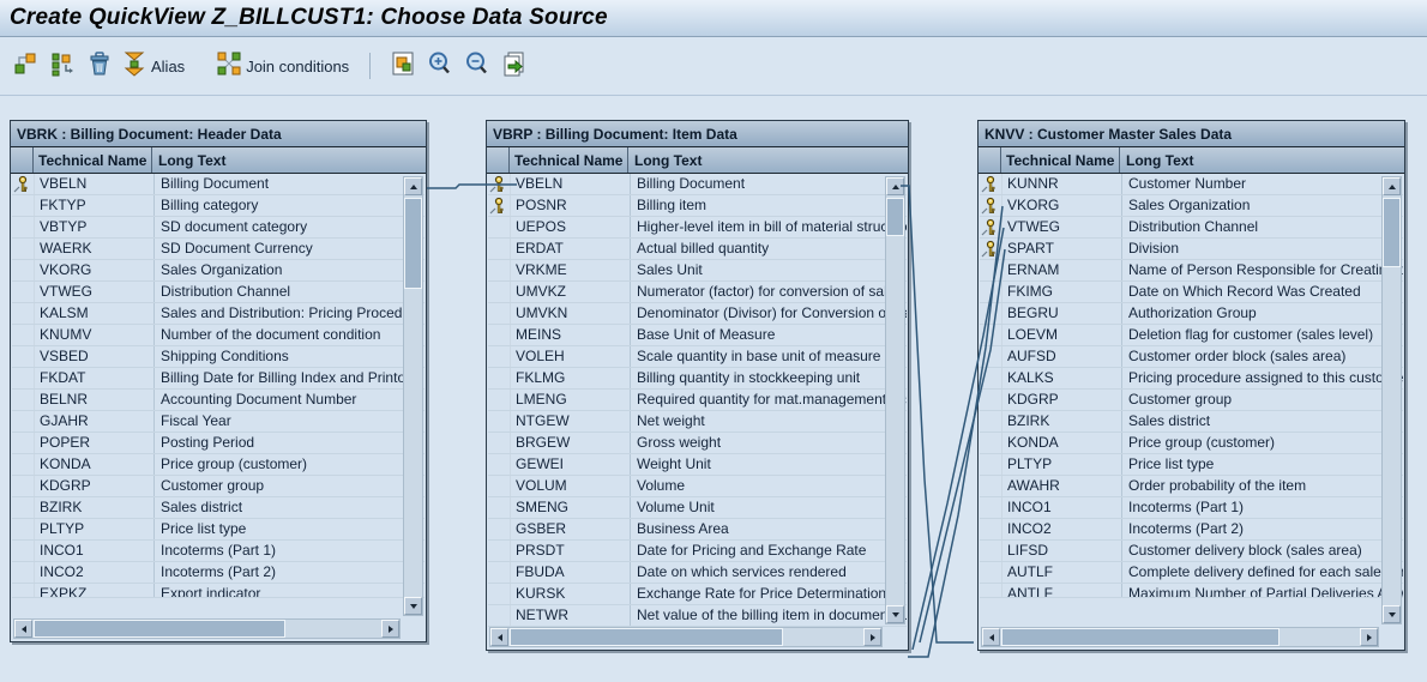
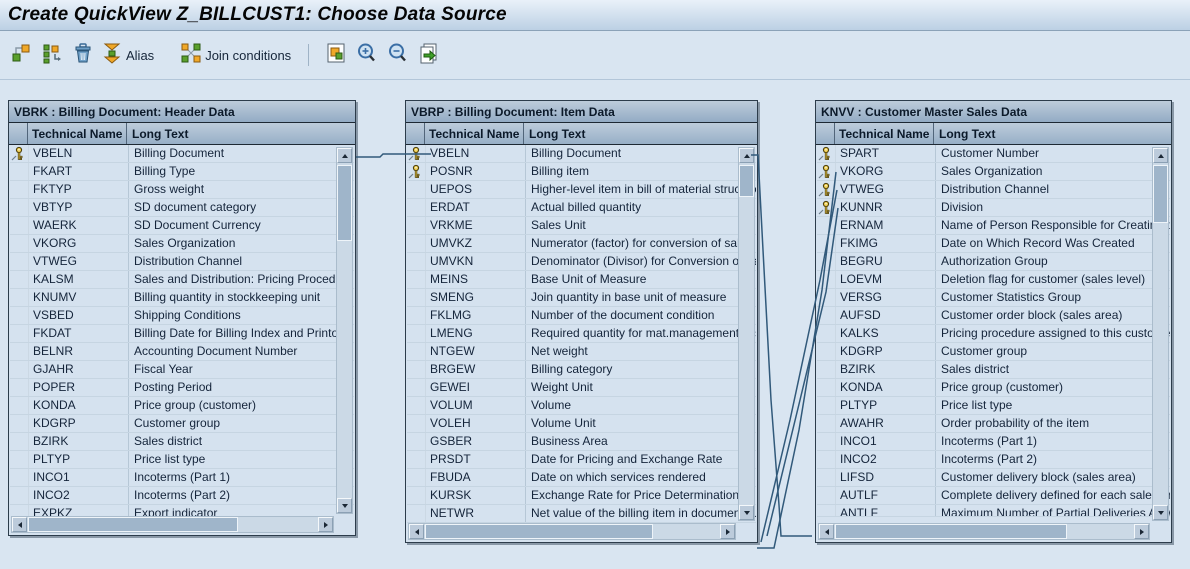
  Create QuickView Z_BILLCUST1: Choose Data Source
  Alias
  Join conditions
  VBRK : Billing Document: Header Data
  Technical Name
  Long Text
  VBELN
  Billing Document
+ FKART
+ Billing Type
  FKTYP
- Billing category
+ Gross weight
  VBTYP
  SD document category
  WAERK
  SD Document Currency
  VKORG
  Sales Organization
  VTWEG
  Distribution Channel
  KALSM
  Sales and Distribution: Pricing Proced
  KNUMV
- Number of the document condition
+ Billing quantity in stockkeeping unit
  VSBED
  Shipping Conditions
  FKDAT
  Billing Date for Billing Index and Printo
  BELNR
  Accounting Document Number
  GJAHR
  Fiscal Year
  POPER
  Posting Period
  KONDA
  Price group (customer)
  KDGRP
  Customer group
  BZIRK
  Sales district
  PLTYP
  Price list type
  INCO1
  Incoterms (Part 1)
  INCO2
  Incoterms (Part 2)
  EXPKZ
  Export indicator
  VBRP : Billing Document: Item Data
  Technical Name
  Long Text
  VBELN
  Billing Document
  POSNR
  Billing item
  UEPOS
  Higher-level item in bill of material stru
  ERDAT
  Actual billed quantity
  VRKME
  Sales Unit
  UMVKZ
  Numerator (factor) for conversion of sa
  UMVKN
  Denominator (Divisor) for Conversion o
  MEINS
  Base Unit of Measure
- VOLEH
+ SMENG
- Scale quantity in base unit of measure
+ Join quantity in base unit of measure
  FKLMG
- Billing quantity in stockkeeping unit
+ Number of the document condition
  LMENG
  Required quantity for mat.managemen
  NTGEW
  Net weight
  BRGEW
- Gross weight
+ Billing category
  GEWEI
  Weight Unit
  VOLUM
  Volume
- SMENG
+ VOLEH
  Volume Unit
  GSBER
  Business Area
  PRSDT
  Date for Pricing and Exchange Rate
  FBUDA
  Date on which services rendered
  KURSK
  Exchange Rate for Price Determination
  NETWR
  Net value of the billing item in docume
  KNVV : Customer Master Sales Data
  Technical Name
  Long Text
- KUNNR
+ SPART
  Customer Number
  VKORG
  Sales Organization
  VTWEG
  Distribution Channel
- SPART
+ KUNNR
  Division
  ERNAM
  Name of Person Responsible for Creati
  FKIMG
  Date on Which Record Was Created
  BEGRU
  Authorization Group
  LOEVM
  Deletion flag for customer (sales level)
+ VERSG
+ Customer Statistics Group
  AUFSD
  Customer order block (sales area)
  KALKS
  Pricing procedure assigned to this custo
  KDGRP
  Customer group
  BZIRK
  Sales district
  KONDA
  Price group (customer)
  PLTYP
  Price list type
  AWAHR
  Order probability of the item
  INCO1
  Incoterms (Part 1)
  INCO2
  Incoterms (Part 2)
  LIFSD
  Customer delivery block (sales area)
  AUTLF
  Complete delivery defined for each saler
  ANTLF
  Maximum Number of Partial Deliveries
